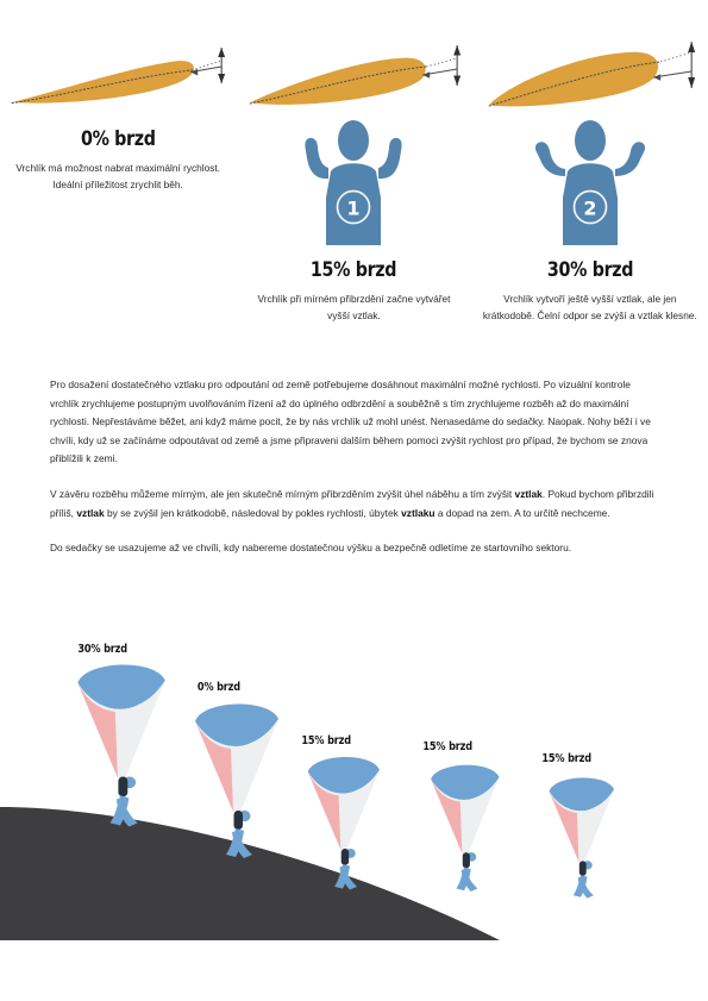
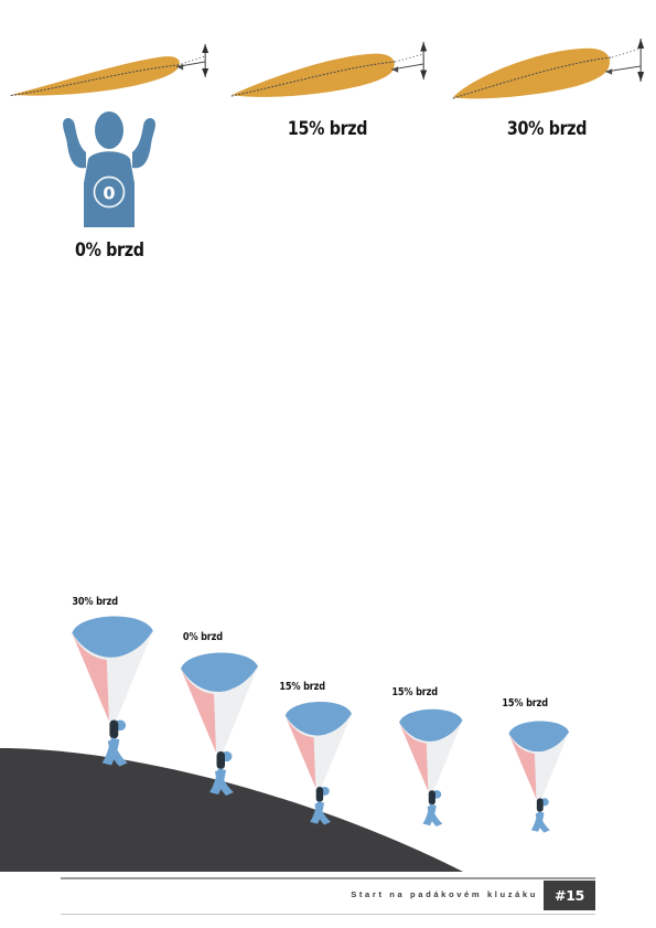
+ 0
  0% brzd
- Vrchlík má možnost nabrat maximální rychlost. Ideální příležitost zrychlit běh.
- 1
  15% brzd
- Vrchlík při mírném přibrzdění začne vytvářet vyšší vztlak.
- 2
  30% brzd
- Vrchlík vytvoří ještě vyšší vztlak, ale jen krátkodobě. Čelní odpor se zvýší a vztlak klesne.
- Pro dosažení dostatečného vztlaku pro odpoutání od země potřebujeme dosáhnout maximální možné rychlosti. Po vizuální kontrole vrchlík zrychlujeme postupným uvolňováním řízení až do úplného odbrzdění a souběžně s tím zrychlujeme rozběh až do maximální rychlosti. Nepřestáváme běžet, ani když máme pocit, že by nás vrchlík už mohl unést. Nenasedáme do sedačky. Naopak. Nohy běží i ve chvíli, kdy už se začínáme odpoutávat od země a jsme připraveni dalším během pomoci zvýšit rychlost pro případ, že bychom se znova přiblížili k zemi.
- V závěru rozběhu můžeme mírným, ale jen skutečně mírným přibrzděním zvýšit úhel náběhu a tím zvýšit vztlak. Pokud bychom přibrzdili příliš, vztlak by se zvýšil jen krátkodobě, následoval by pokles rychlosti, úbytek vztlaku a dopad na zem. A to určitě nechceme.
- Do sedačky se usazujeme až ve chvíli, kdy nabereme dostatečnou výšku a bezpečně odletíme ze startovního sektoru.
  30% brzd
  0% brzd
  15% brzd
  15% brzd
  15% brzd
+ Start na padákovém kluzáku
+ #15
